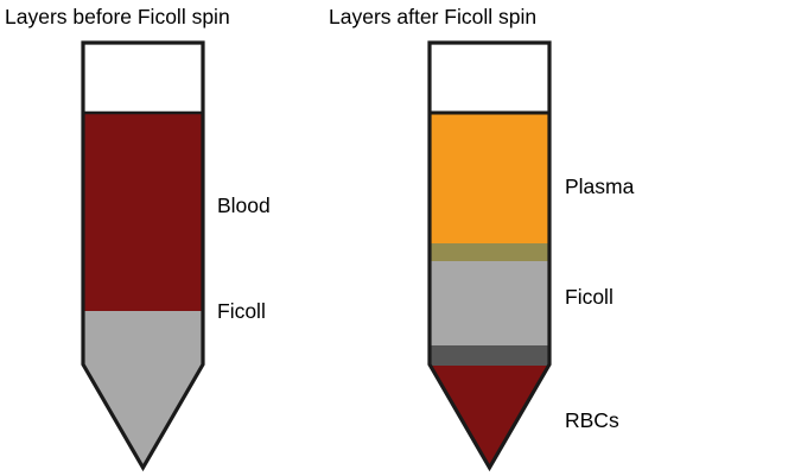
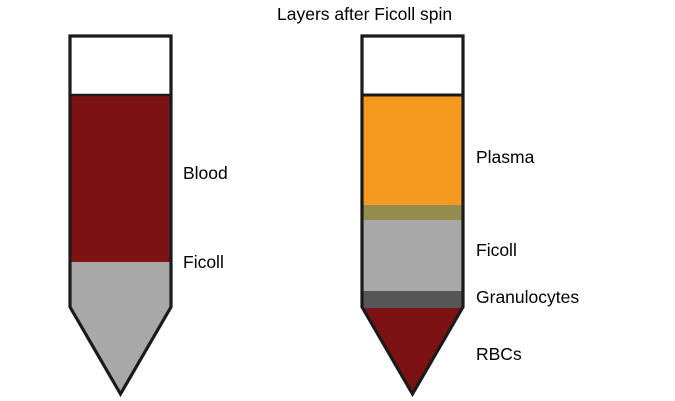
- Layers before Ficoll spin
  Layers after Ficoll spin
  Blood
  Ficoll
  Plasma
  Ficoll
+ Granulocytes
  RBCs
